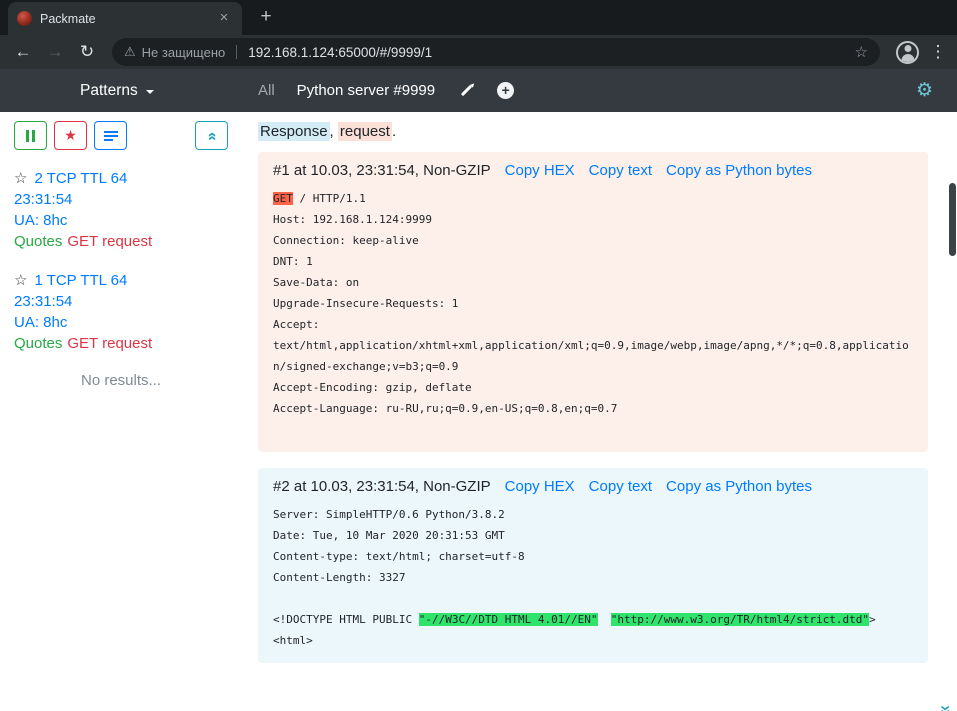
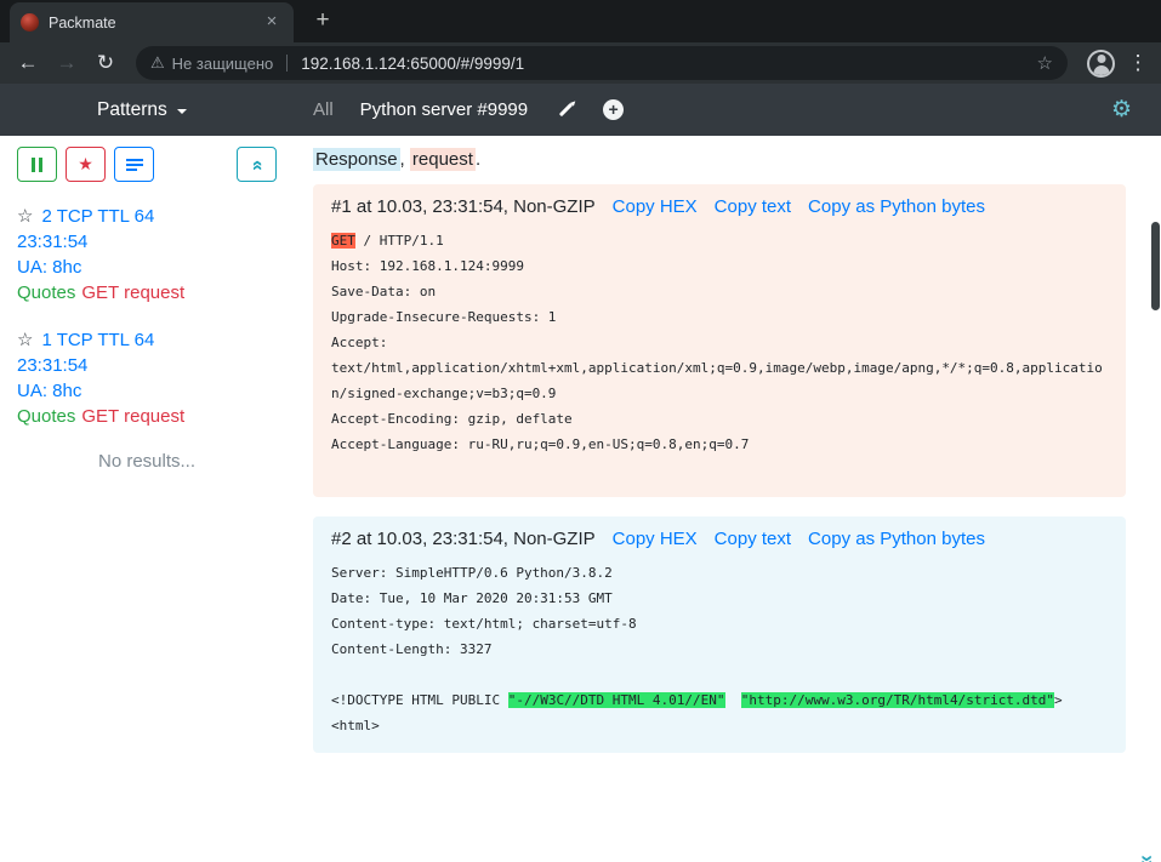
  Packmate
  ×
  +
  ←
  →
  ↻
  ⚠
  Не защищено
  192.168.1.124:65000/#/9999/1
  ☆
  ⋮
  Patterns
  All
  Python server #9999
  +
  ⚙
  ★
  ☆ 2 TCP TTL 64
  23:31:54
  UA: 8hc
  Quotes GET request
  ☆ 1 TCP TTL 64
  23:31:54
  UA: 8hc
  Quotes GET request
  No results...
  Response, request.
  #1 at 10.03, 23:31:54, Non-GZIP
  Copy HEX
  Copy text
  Copy as Python bytes
  GET / HTTP/1.1
  Host: 192.168.1.124:9999
- Connection: keep-alive
- DNT: 1
  Save-Data: on
  Upgrade-Insecure-Requests: 1
  Accept: text/html,application/xhtml+xml,application/xml;q=0.9,image/webp,image/apng,*/*;q=0.8,application/signed-exchange;v=b3;q=0.9
  Accept-Encoding: gzip, deflate
  Accept-Language: ru-RU,ru;q=0.9,en-US;q=0.8,en;q=0.7
  #2 at 10.03, 23:31:54, Non-GZIP
  Copy HEX
  Copy text
  Copy as Python bytes
  Server: SimpleHTTP/0.6 Python/3.8.2
  Date: Tue, 10 Mar 2020 20:31:53 GMT
  Content-type: text/html; charset=utf-8
  Content-Length: 3327
  <!DOCTYPE HTML PUBLIC "-//W3C//DTD HTML 4.01//EN" "http://www.w3.org/TR/html4/strict.dtd">
  <html>
